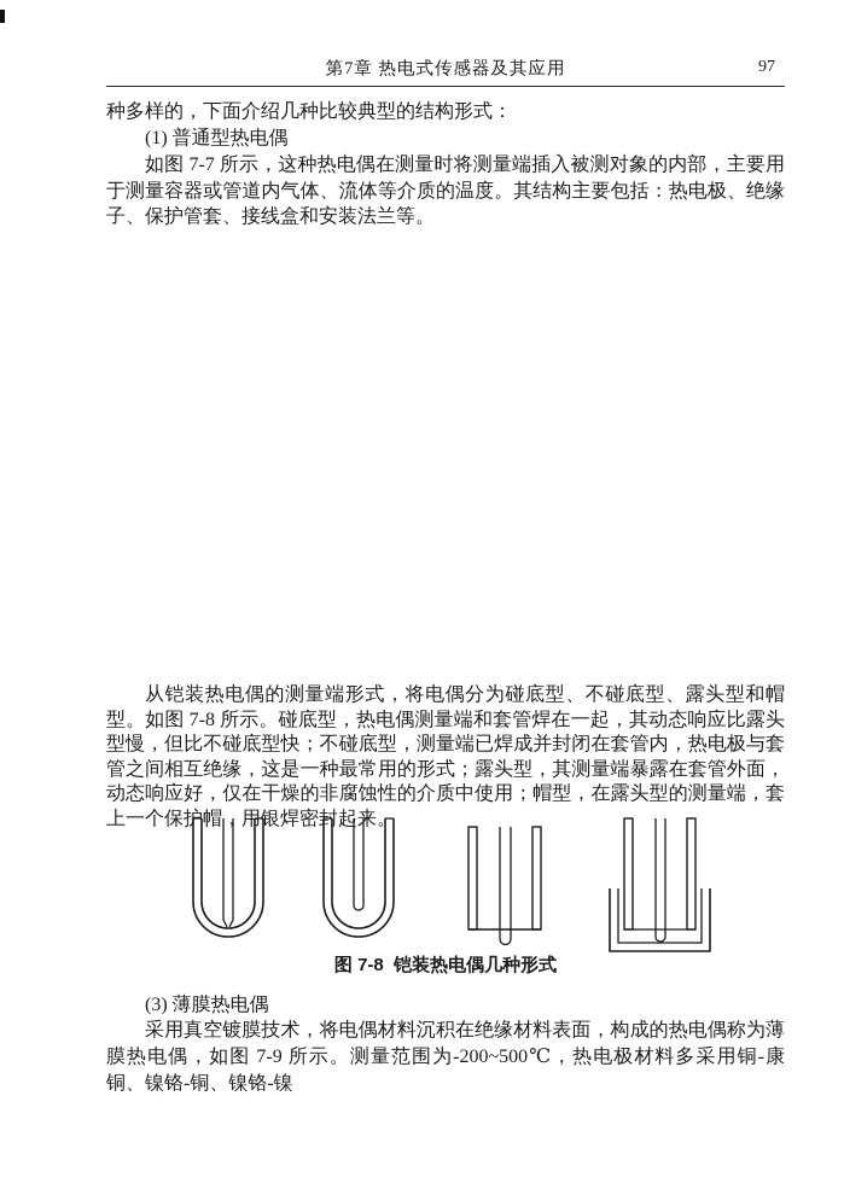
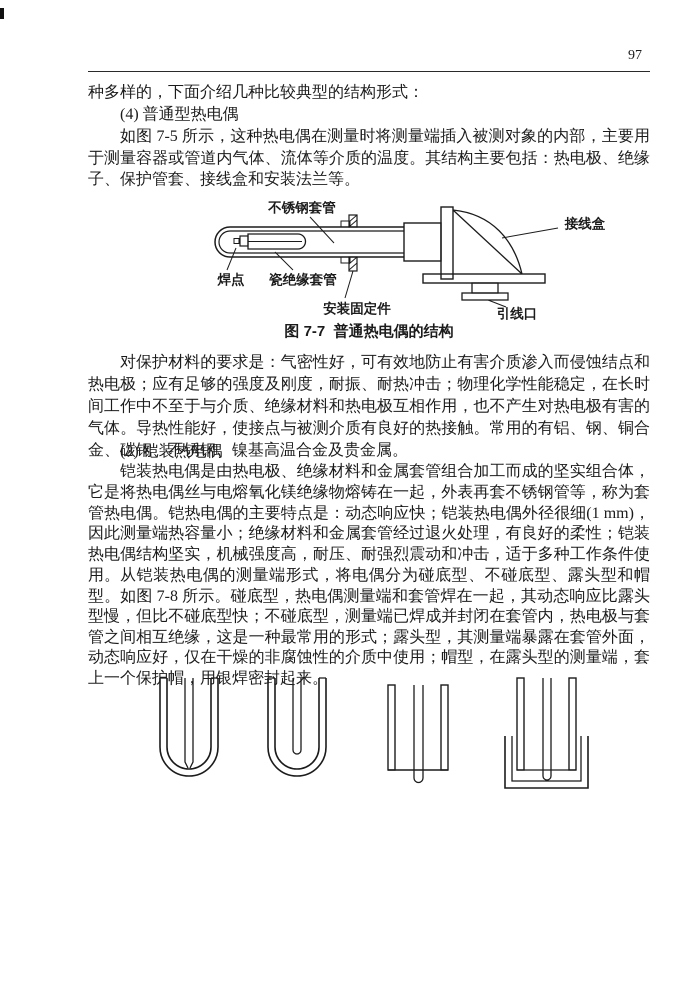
- 第7章 热电式传感器及其应用
  97
  种多样的，下面介绍几种比较典型的结构形式：
- (1) 普通型热电偶
+ (4) 普通型热电偶
- 如图 7-7 所示，这种热电偶在测量时将测量端插入被测对象的内部，主要用于测量容器或管道内气体、流体等介质的温度。其结构主要包括：热电极、绝缘子、保护管套、接线盒和安装法兰等。
+ 如图 7-5 所示，这种热电偶在测量时将测量端插入被测对象的内部，主要用于测量容器或管道内气体、流体等介质的温度。其结构主要包括：热电极、绝缘子、保护管套、接线盒和安装法兰等。
+ 不锈钢套管
+ 接线盒
+ 焊点
+ 瓷绝缘套管
+ 安装固定件
+ 引线口
+ 图 7-7 普通热电偶的结构
+ 对保护材料的要求是：气密性好，可有效地防止有害介质渗入而侵蚀结点和热电极；应有足够的强度及刚度，耐振、耐热冲击；物理化学性能稳定，在长时间工作中不至于与介质、绝缘材料和热电极互相作用，也不产生对热电极有害的气体。导热性能好，使接点与被测介质有良好的热接触。常用的有铝、钢、铜合金、碳钢、不锈钢、镍基高温合金及贵金属。
+ (2) 铠装热电偶
+ 铠装热电偶是由热电极、绝缘材料和金属套管组合加工而成的坚实组合体，它是将热电偶丝与电熔氧化镁绝缘物熔铸在一起，外表再套不锈钢管等，称为套管热电偶。铠热电偶的主要特点是：动态响应快；铠装热电偶外径很细(1 mm)，因此测量端热容量小；绝缘材料和金属套管经过退火处理，有良好的柔性；铠装热电偶结构坚实，机械强度高，耐压、耐强烈震动和冲击，适于多种工作条件使用。
  从铠装热电偶的测量端形式，将电偶分为碰底型、不碰底型、露头型和帽型。如图 7-8 所示。碰底型，热电偶测量端和套管焊在一起，其动态响应比露头型慢，但比不碰底型快；不碰底型，测量端已焊成并封闭在套管内，热电极与套管之间相互绝缘，这是一种最常用的形式；露头型，其测量端暴露在套管外面，动态响应好，仅在干燥的非腐蚀性的介质中使用；帽型，在露头型的测量端，套上一个保帽，用银焊密起来
- 图 7-8 铠装热电偶几种形式
- (3) 薄膜热电偶
- 采用真空镀膜技术，将电偶材料沉积在绝缘材料表面，构成的热电偶称为薄膜热电偶，如图 7-9 所示。测量范围为-200~500℃，热电极材料多采用铜-康铜、镍铬-铜、镍铬-镍
